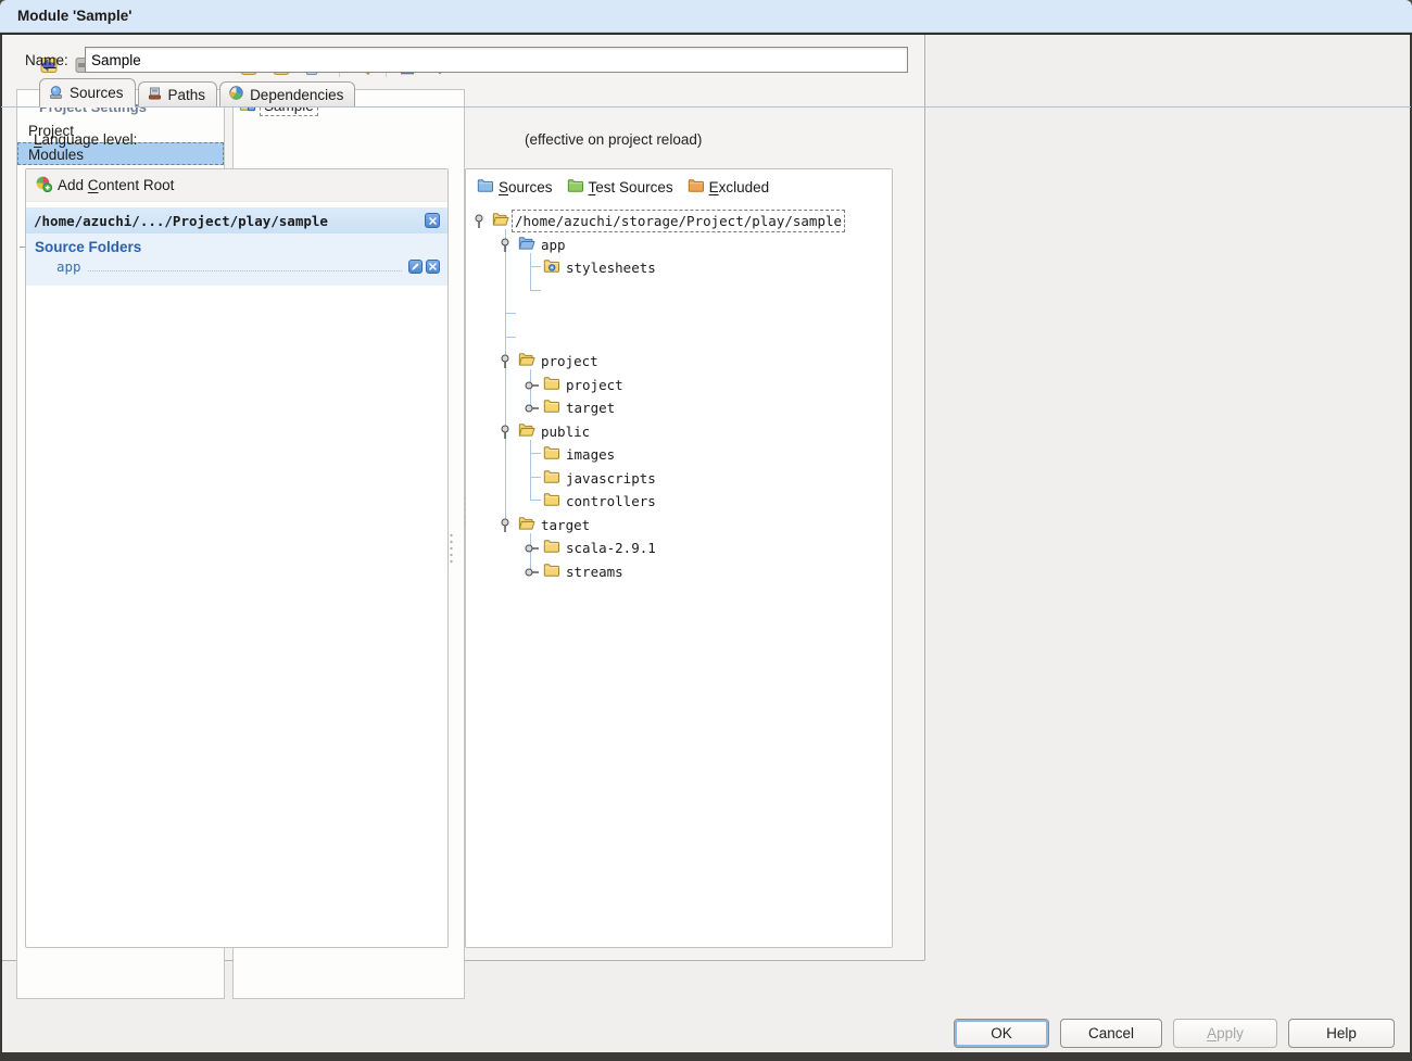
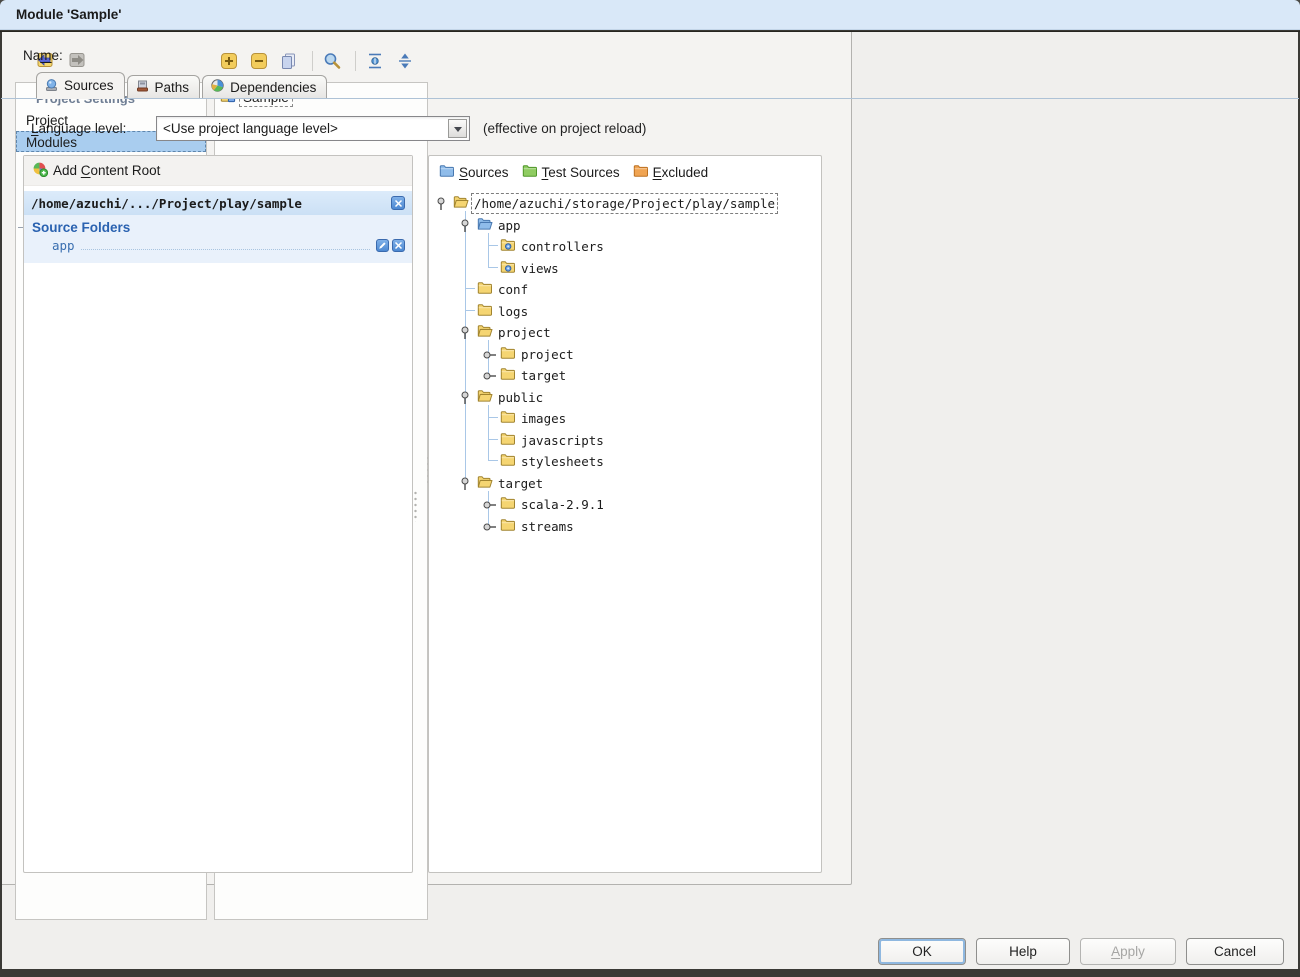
  Project
  Modules
  Module 'Sample'
  Name:
- Sample
  Sources
  Paths
  Dependencies
  Language level:
+ <Use project language level>
  (effective on project reload)
  Add Content Root
  /home/azuchi/.../Project/play/sample
  Source Folders
  app
  Sources
  Test Sources
  Excluded
  /home/azuchi/storage/Project/play/sample
  app
- stylesheets
+ controllers
+ views
+ conf
+ logs
  project
  project
  target
  public
  images
  javascripts
- controllers
+ stylesheets
  target
  scala-2.9.1
  streams
  OK
- Cancel
+ Help
  Apply
- Help
+ Cancel
